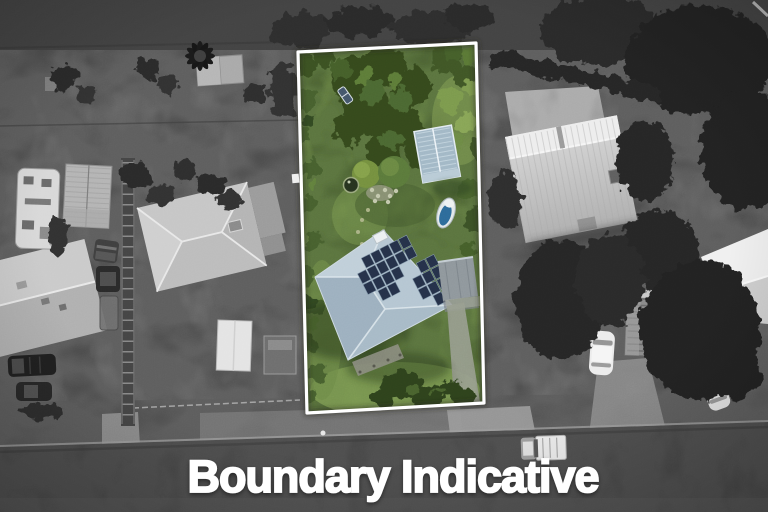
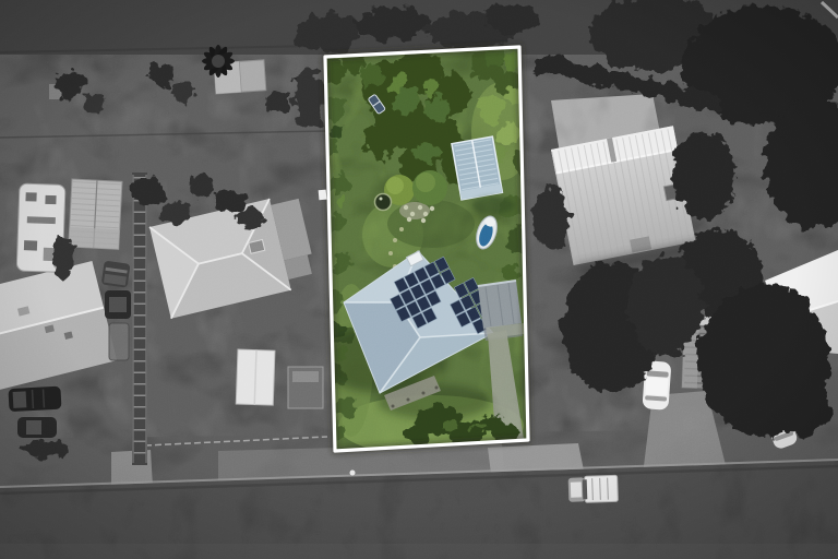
- Boundary Indicative
